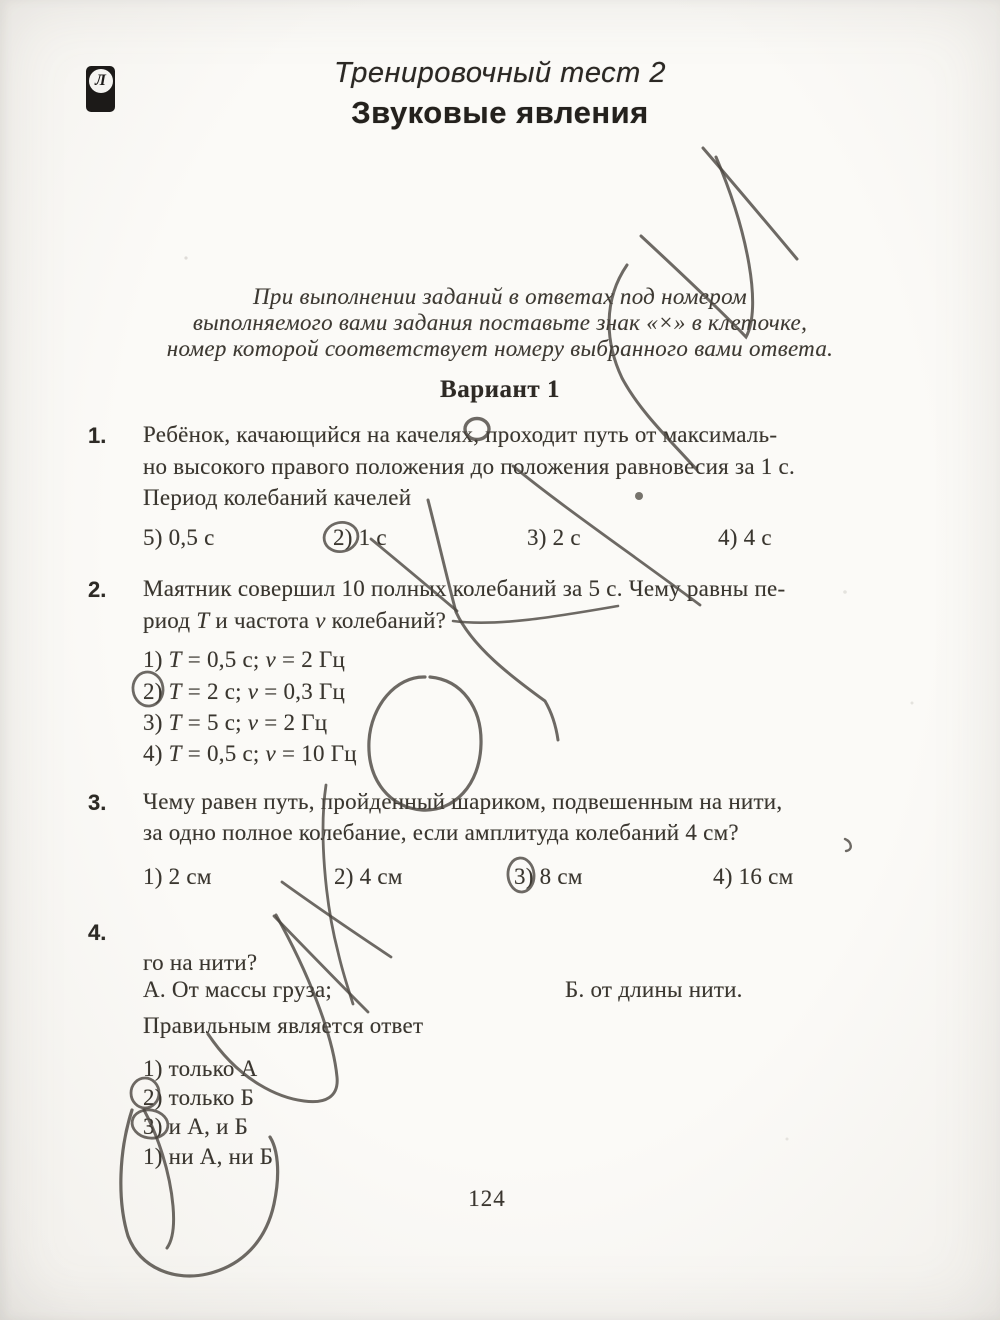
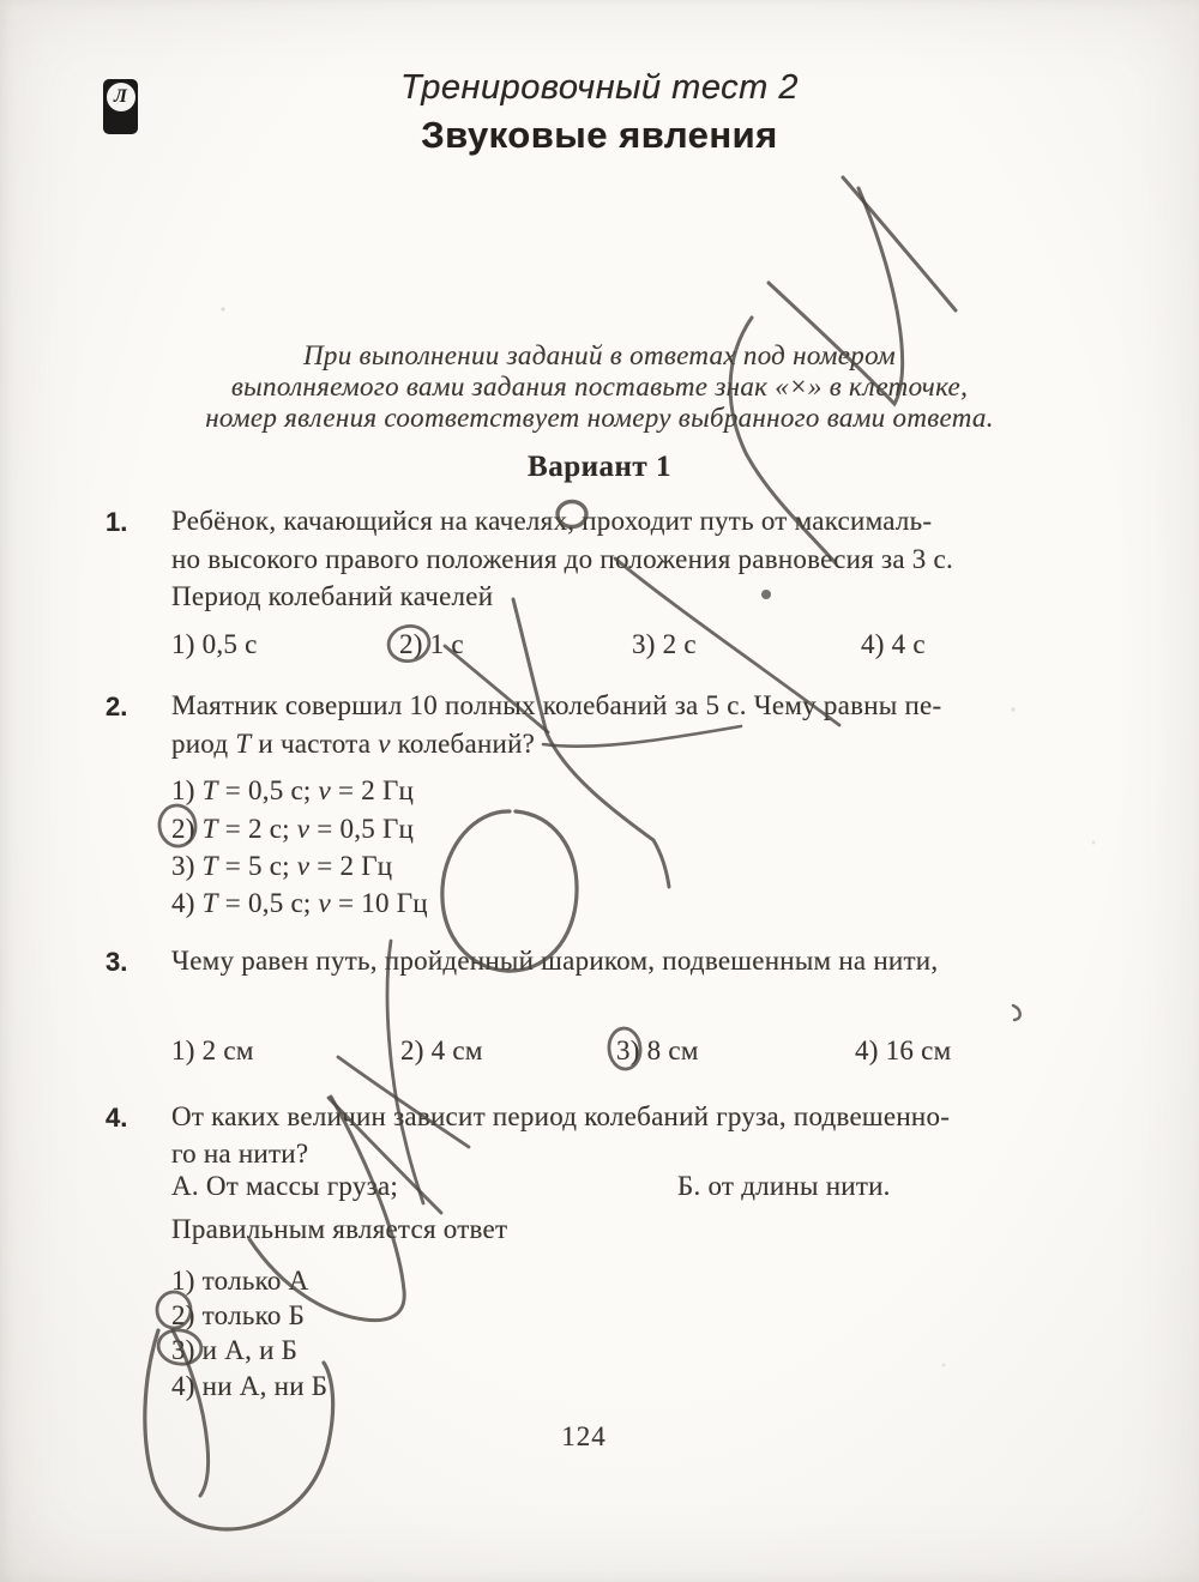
  Л
  Тренировочный тест 2
  Звуковые явления
  При выполнении заданий в ответах под номером
  выполняемого вами задания поставьте знак «×» в клеточке,
- номер которой соответствует номеру выбранного вами ответа.
+ номер явления соответствует номеру выбранного вами ответа.
  Вариант 1
  1.
  Ребёнок, качающийся на качелях, проходит путь от максималь-
- но высокого правого положения до положения равновесия за 1 с.
+ но высокого правого положения до положения равновесия за 3 с.
  Период колебаний качелей
- 5) 0,5 с
+ 1) 0,5 с
  2) 1 с
  3) 2 с
  4) 4 с
  2.
  Маятник совершил 10 полных колебаний за 5 с. Чему равны пе-
  риод T и частота ν колебаний?
  1) T = 0,5 с; ν = 2 Гц
- 2) T = 2 с; ν = 0,3 Гц
+ 2) T = 2 с; ν = 0,5 Гц
  3) T = 5 с; ν = 2 Гц
  4) T = 0,5 с; ν = 10 Гц
  3.
  Чему равен путь, пройденный шариком, подвешенным на нити,
- за одно полное колебание, если амплитуда колебаний 4 см?
  1) 2 см
  2) 4 см
  3) 8 см
  4) 16 см
  4.
+ От каких величин зависит период колебаний груза, подвешенно-
  го на нити?
  А. От массы груза;
  Б. от длины нити.
  Правильным является ответ
  1) только А
  2) только Б
  3) и А, и Б
- 1) ни А, ни Б
+ 4) ни А, ни Б
  124
